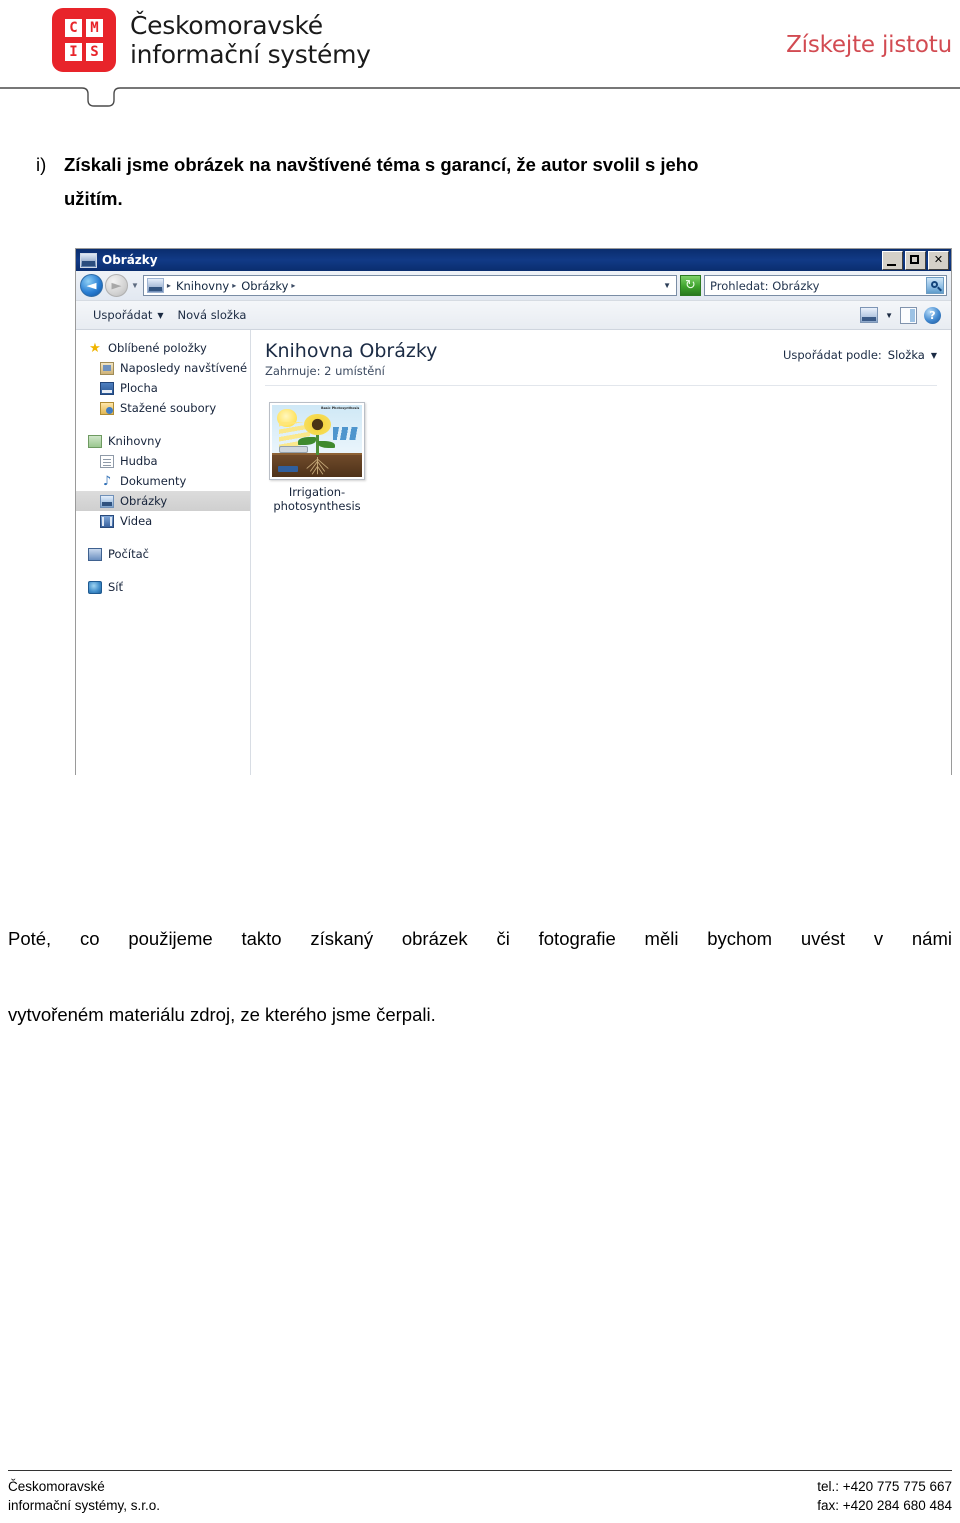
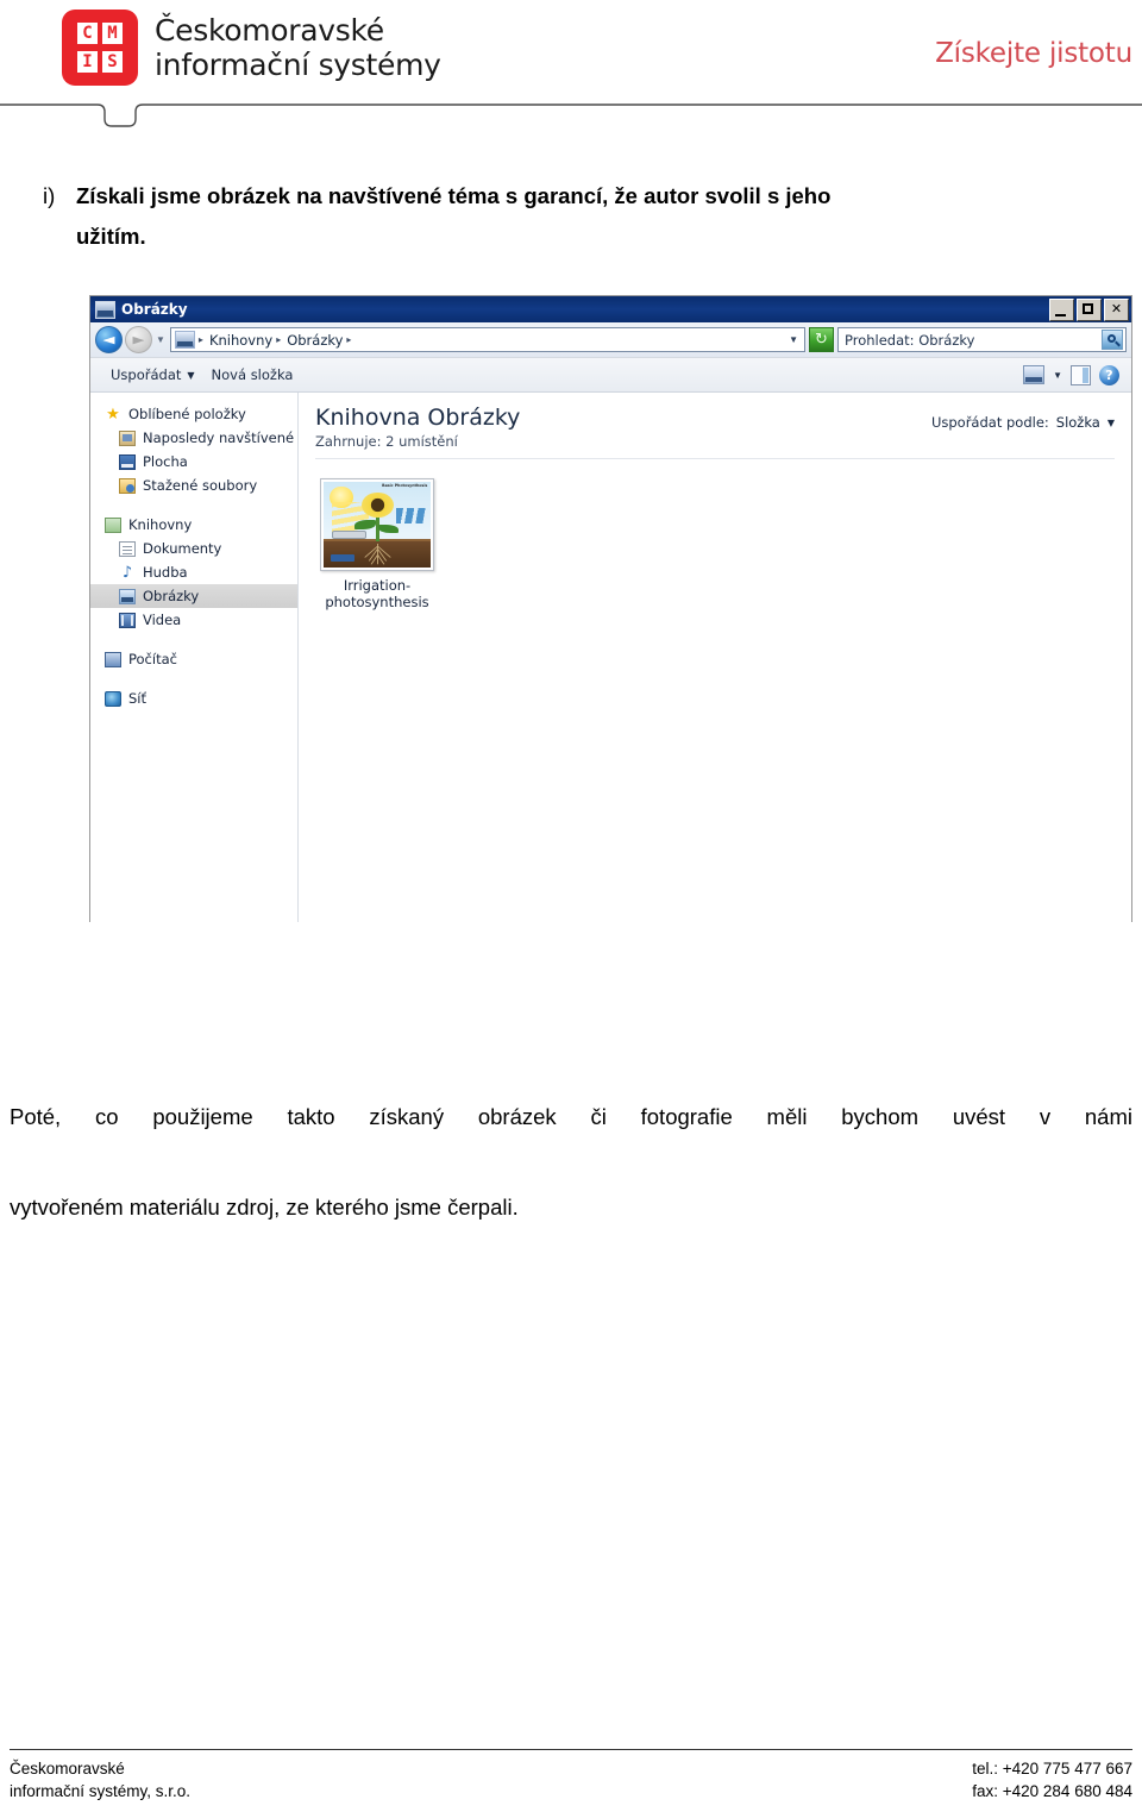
  C
  M
  I
  S
  Českomoravské
  informační systémy
  Získejte jistotu
  i) Získali jsme obrázek na navštívené téma s garancí, že autor svolil s jeho
  užitím.
  Obrázky
  ✕
  ◄
  ►
  ▼
  ▸
  Knihovny
  ▸
  Obrázky
  ▸
  ▼
  ↻
  Prohledat: Obrázky
  Uspořádat
  ▼
  Nová složka
  ▼
  ?
  ★
  Oblíbené položky
  Naposledy navštívené
  Plocha
  Stažené soubory
  Knihovny
- Hudba
+ Dokumenty
  ♪
- Dokumenty
+ Hudba
  Obrázky
  Videa
  Počítač
  Síť
  Knihovna Obrázky
  Zahrnuje: 2 umístění
  Uspořádat podle:
  Složka
  ▼
  Irrigation-photosynthesis
  Poté, co použijeme takto získaný obrázek či fotografie měli bychom uvést v námi
  vytvořeném materiálu zdroj, ze kterého jsme čerpali.
  Českomoravské
  informační systémy, s.r.o.
- tel.: +420 775 775 667
+ tel.: +420 775 477 667
  fax: +420 284 680 484
